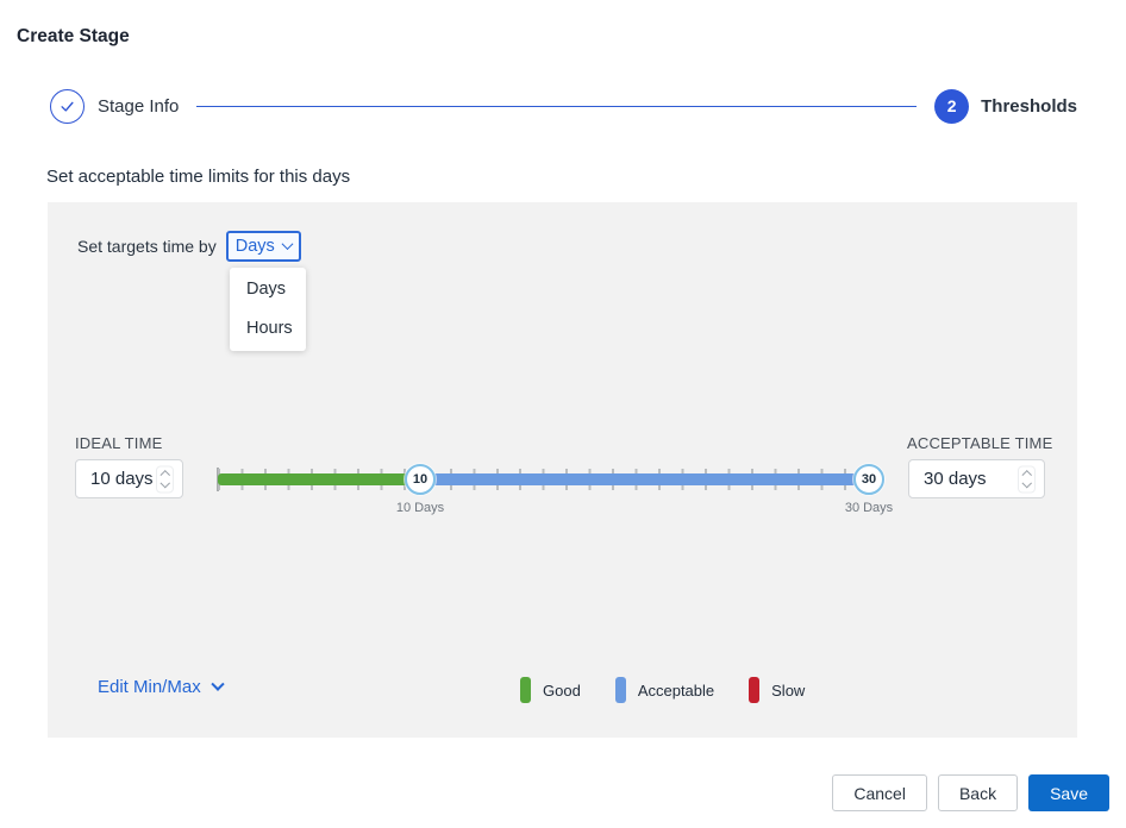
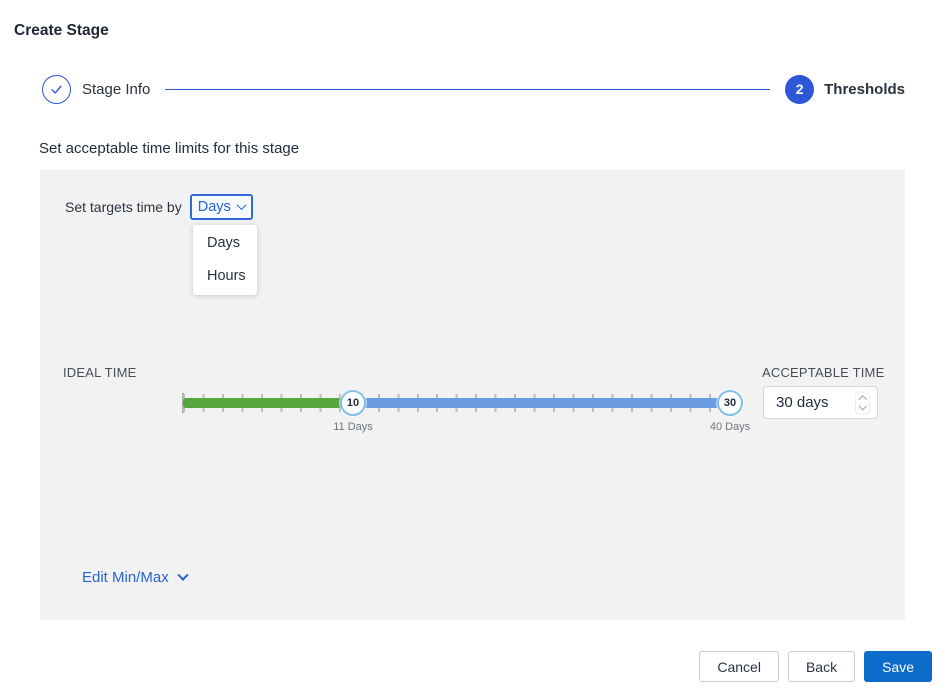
  Create Stage
  Stage Info
  2
  Thresholds
- Set acceptable time limits for this days
+ Set acceptable time limits for this stage
  Set targets time by
  Days
  Days
  Hours
  IDEAL TIME
- 10 days
  ACCEPTABLE TIME
  30 days
  10
  30
- 10 Days
+ 11 Days
- 30 Days
+ 40 Days
  Edit Min/Max
- Good
- Acceptable
- Slow
  Cancel
  Back
  Save
